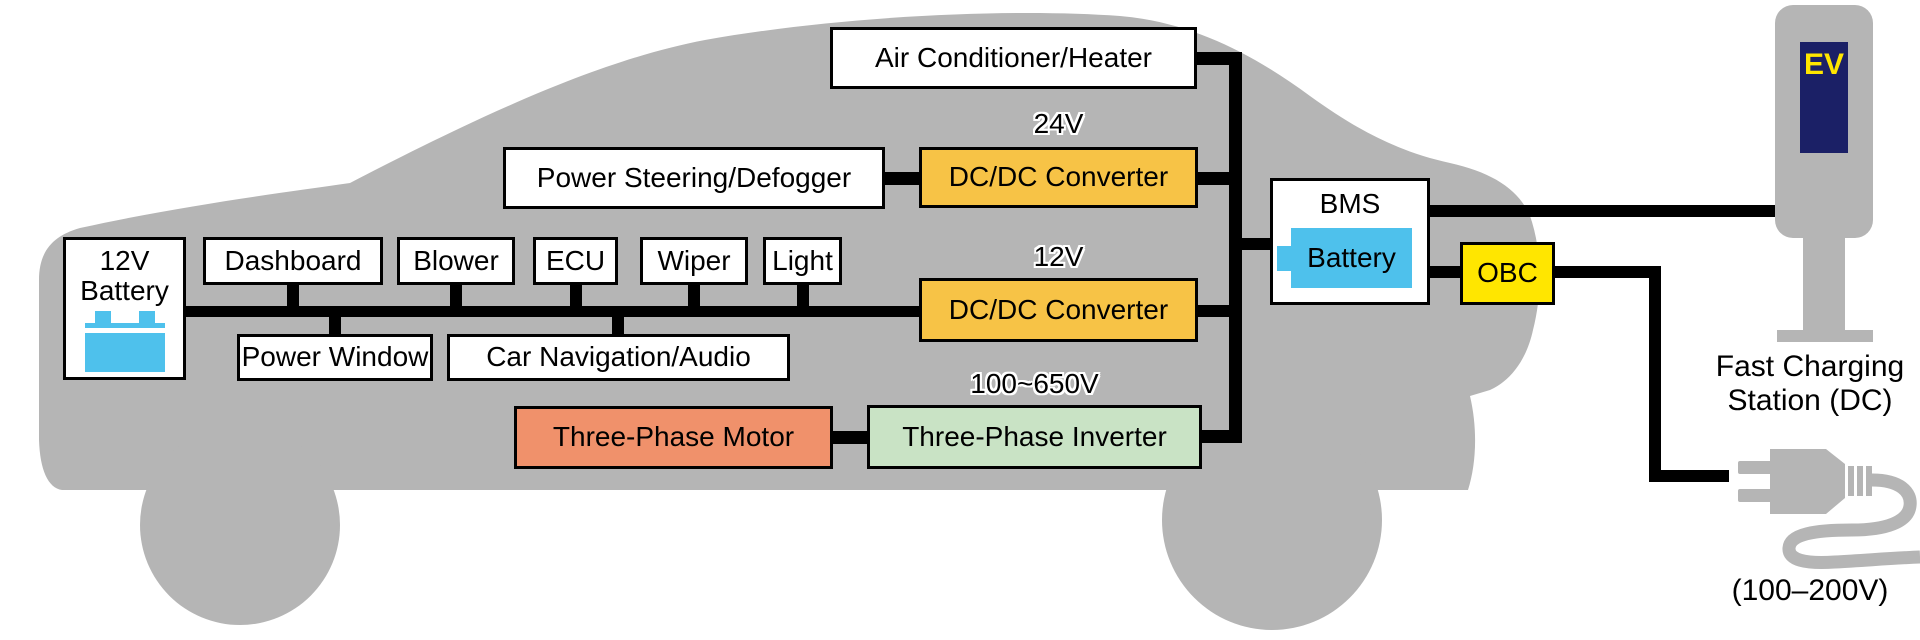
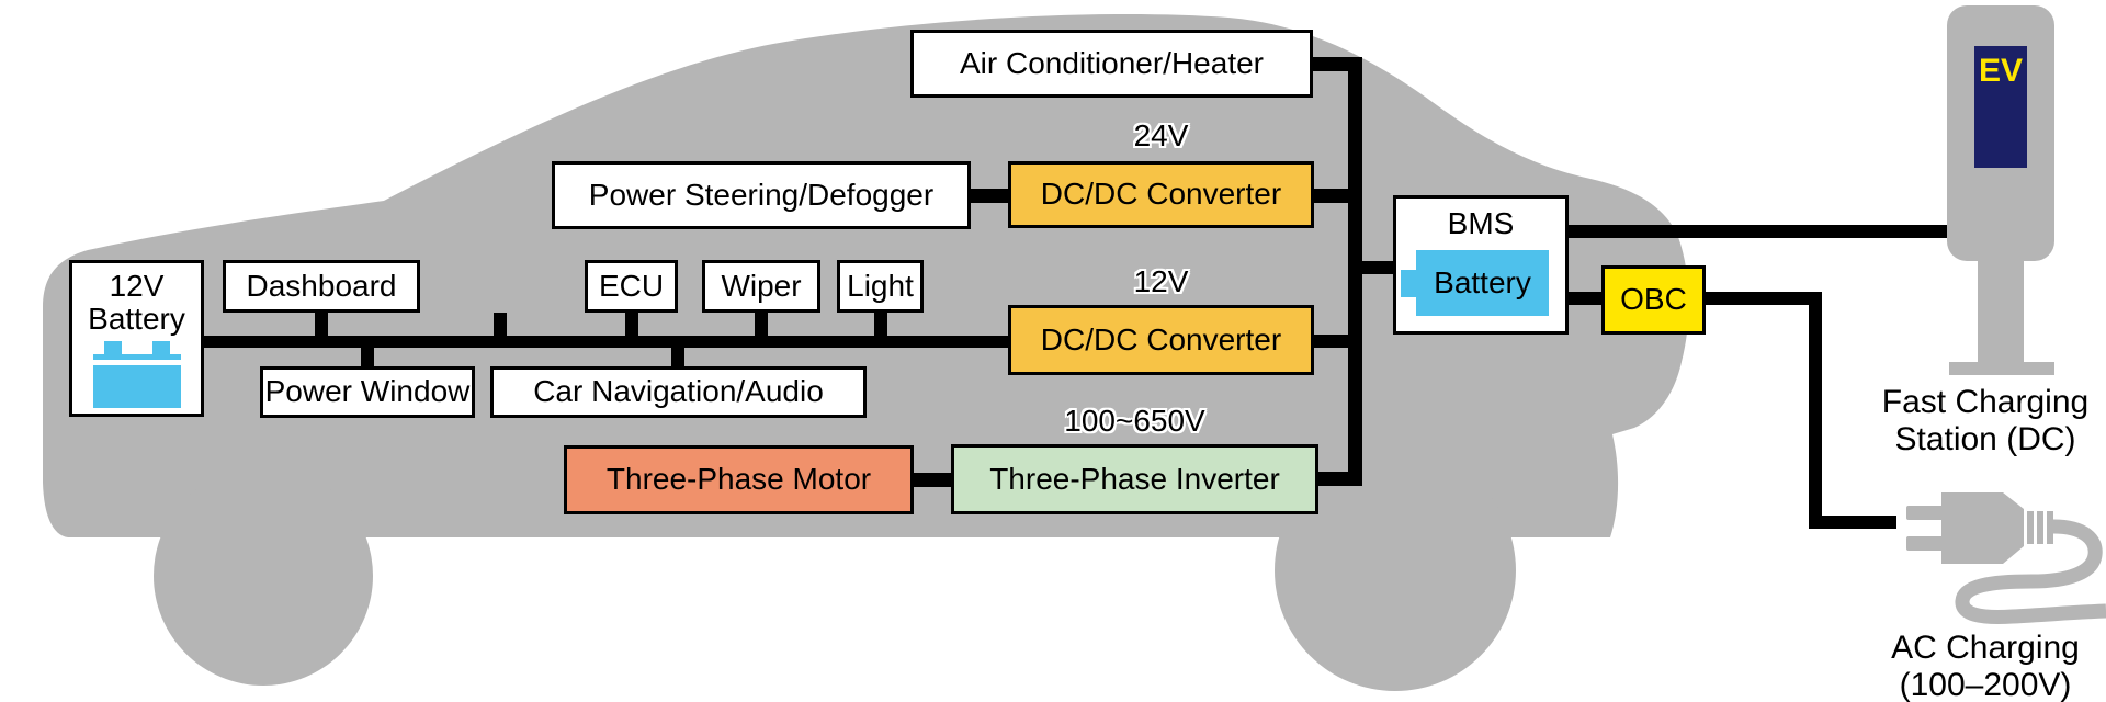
  EV
  Fast Charging
  Station (DC)
+ AC Charging
  (100–200V)
  Air Conditioner/Heater
  Power Steering/Defogger
  24V
  DC/DC Converter
  12V
  DC/DC Converter
  12V
  Battery
  Dashboard
- Blower
  ECU
  Wiper
  Light
  Power Window
  Car Navigation/Audio
  100~650V
  Three-Phase Motor
  Three-Phase Inverter
  BMS
  Battery
  OBC
